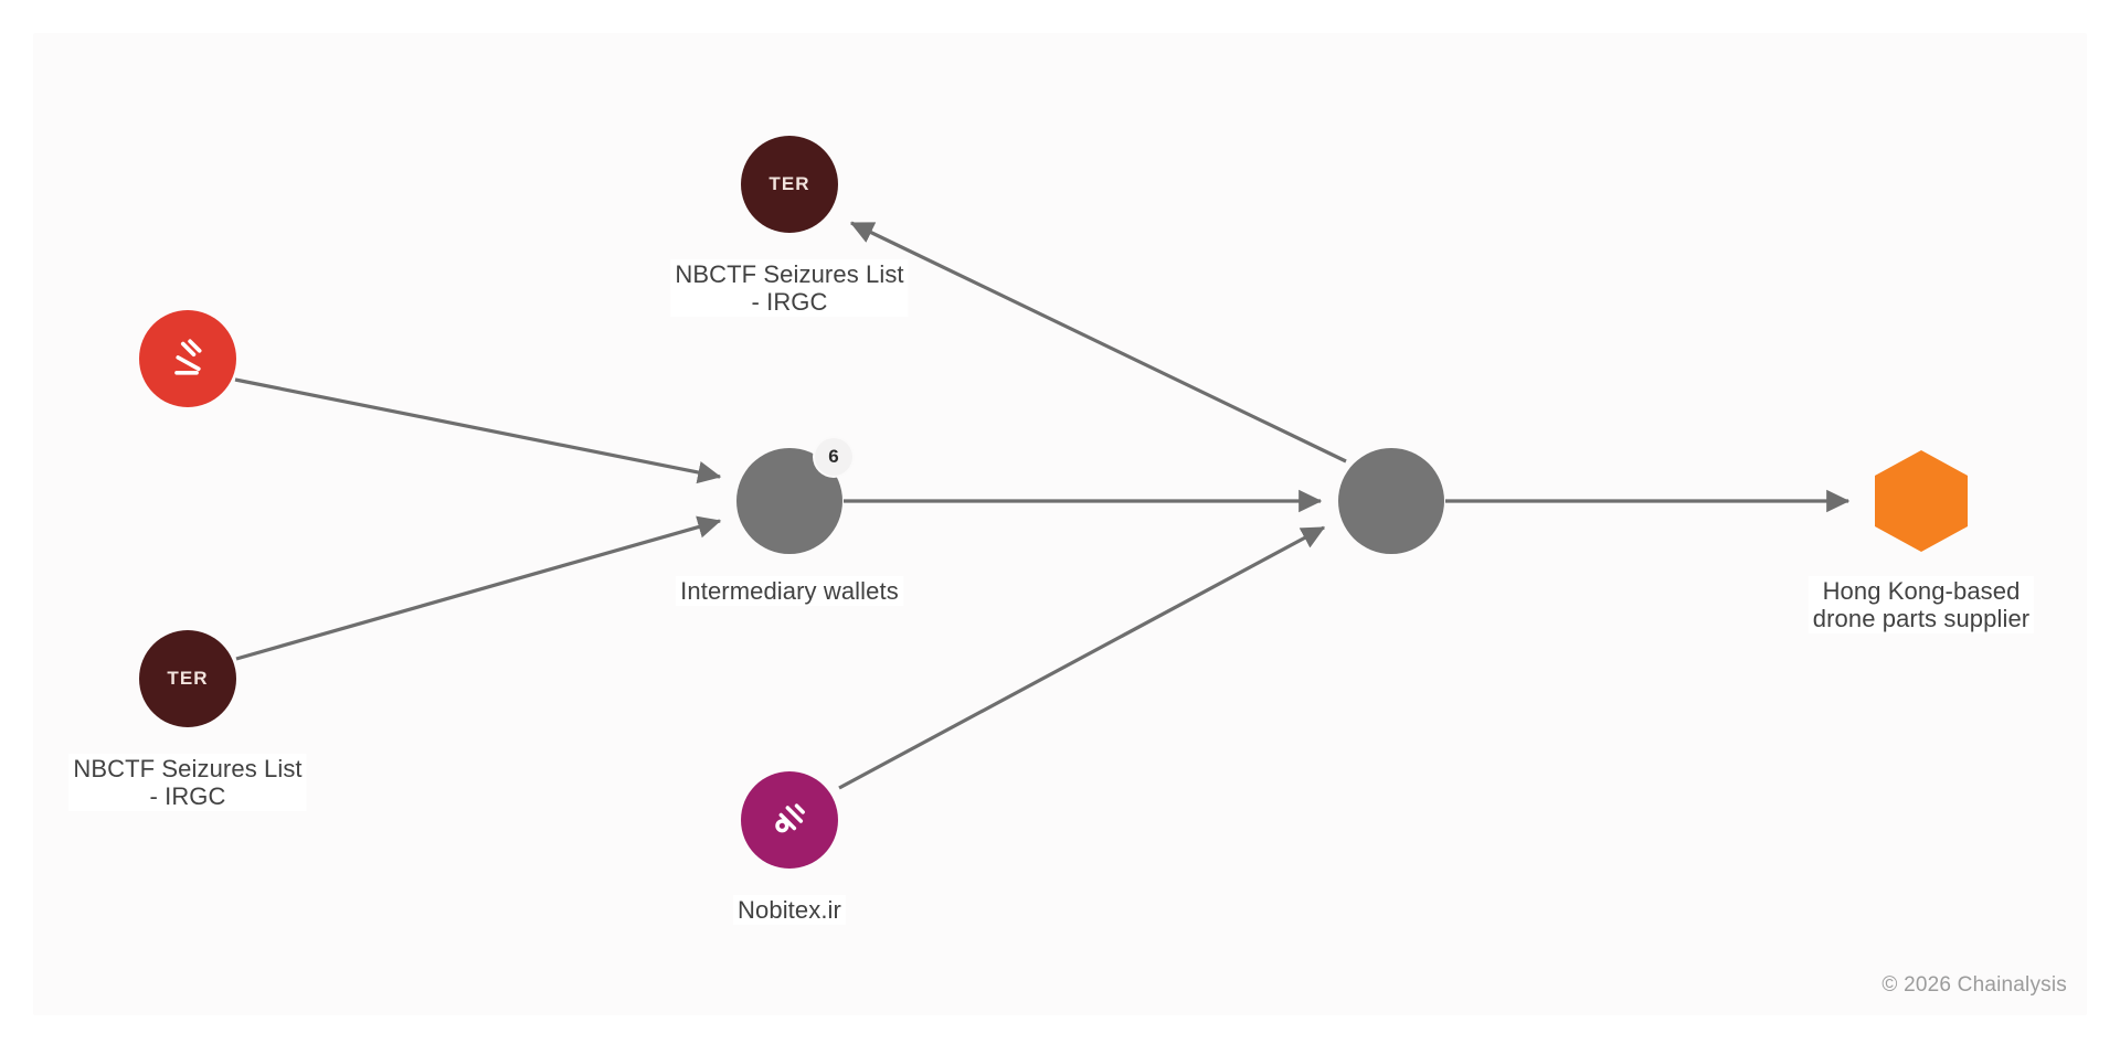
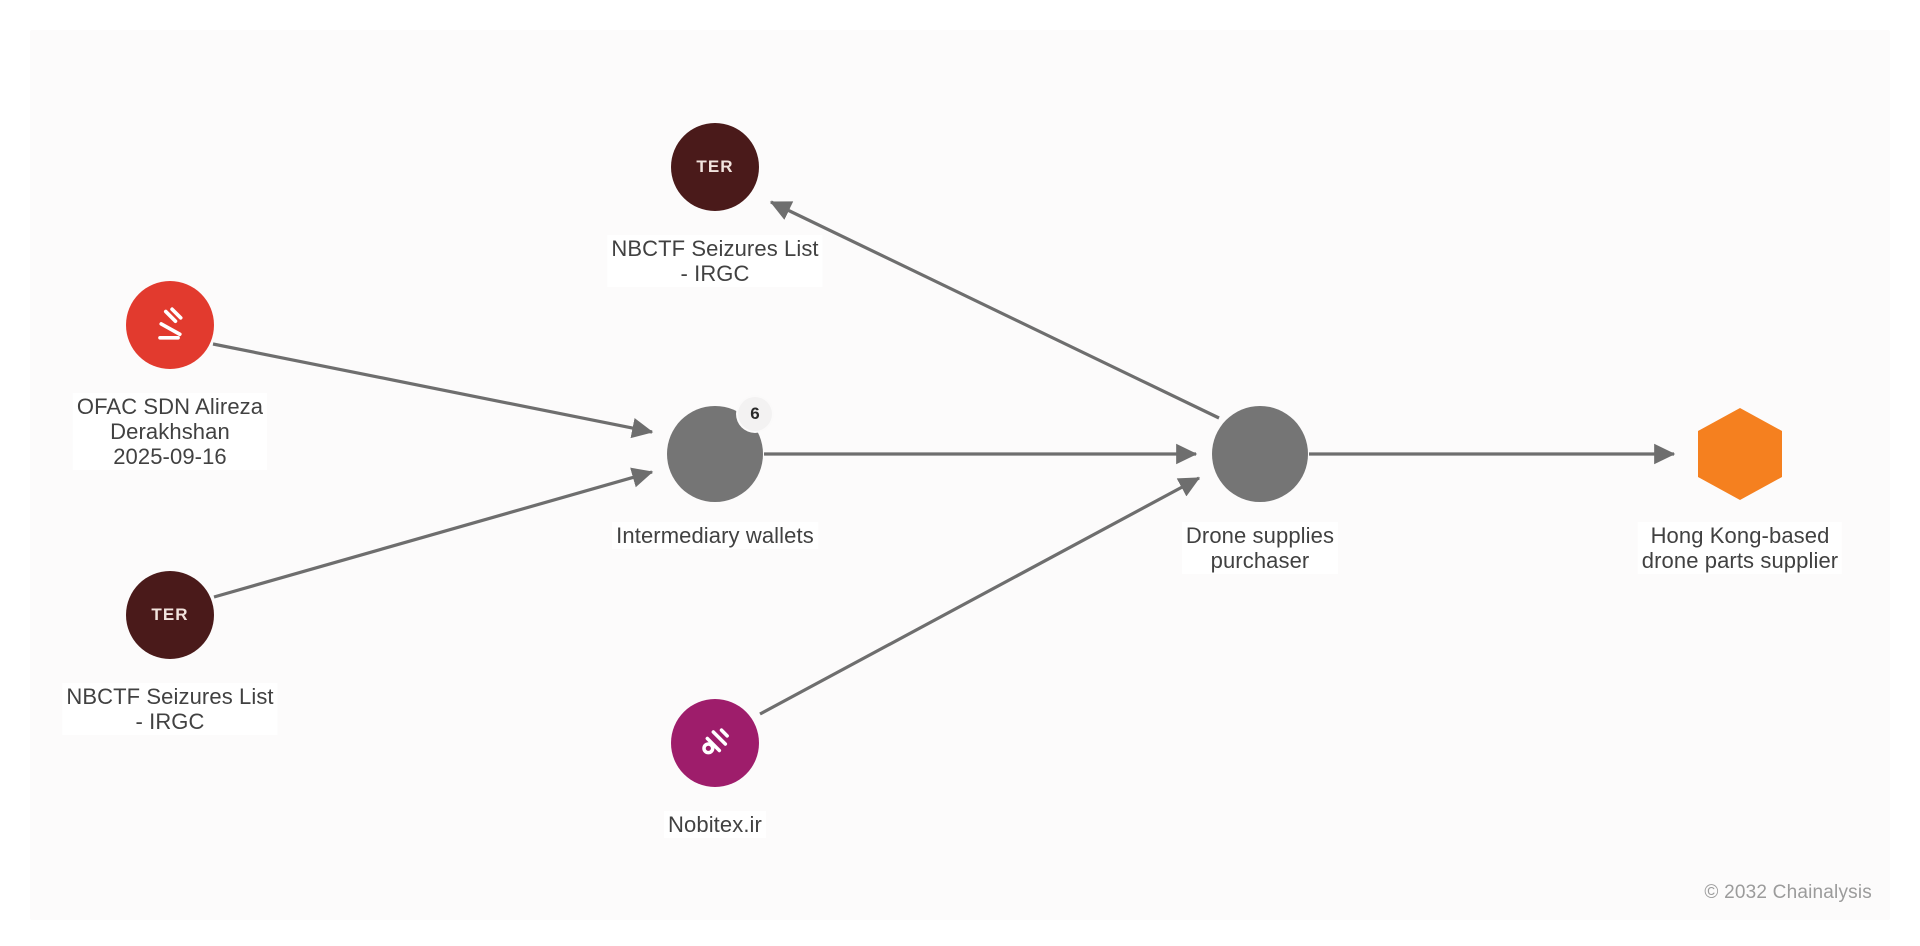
+ OFAC SDN Alireza
+ Derakhshan
+ 2025-09-16
  TER
  NBCTF Seizures List
  - IRGC
  TER
  NBCTF Seizures List
  - IRGC
  6
  Intermediary wallets
  Nobitex.ir
+ Drone supplies
+ purchaser
  Hong Kong-based
  drone parts supplier
- © 2026 Chainalysis
+ © 2032 Chainalysis
